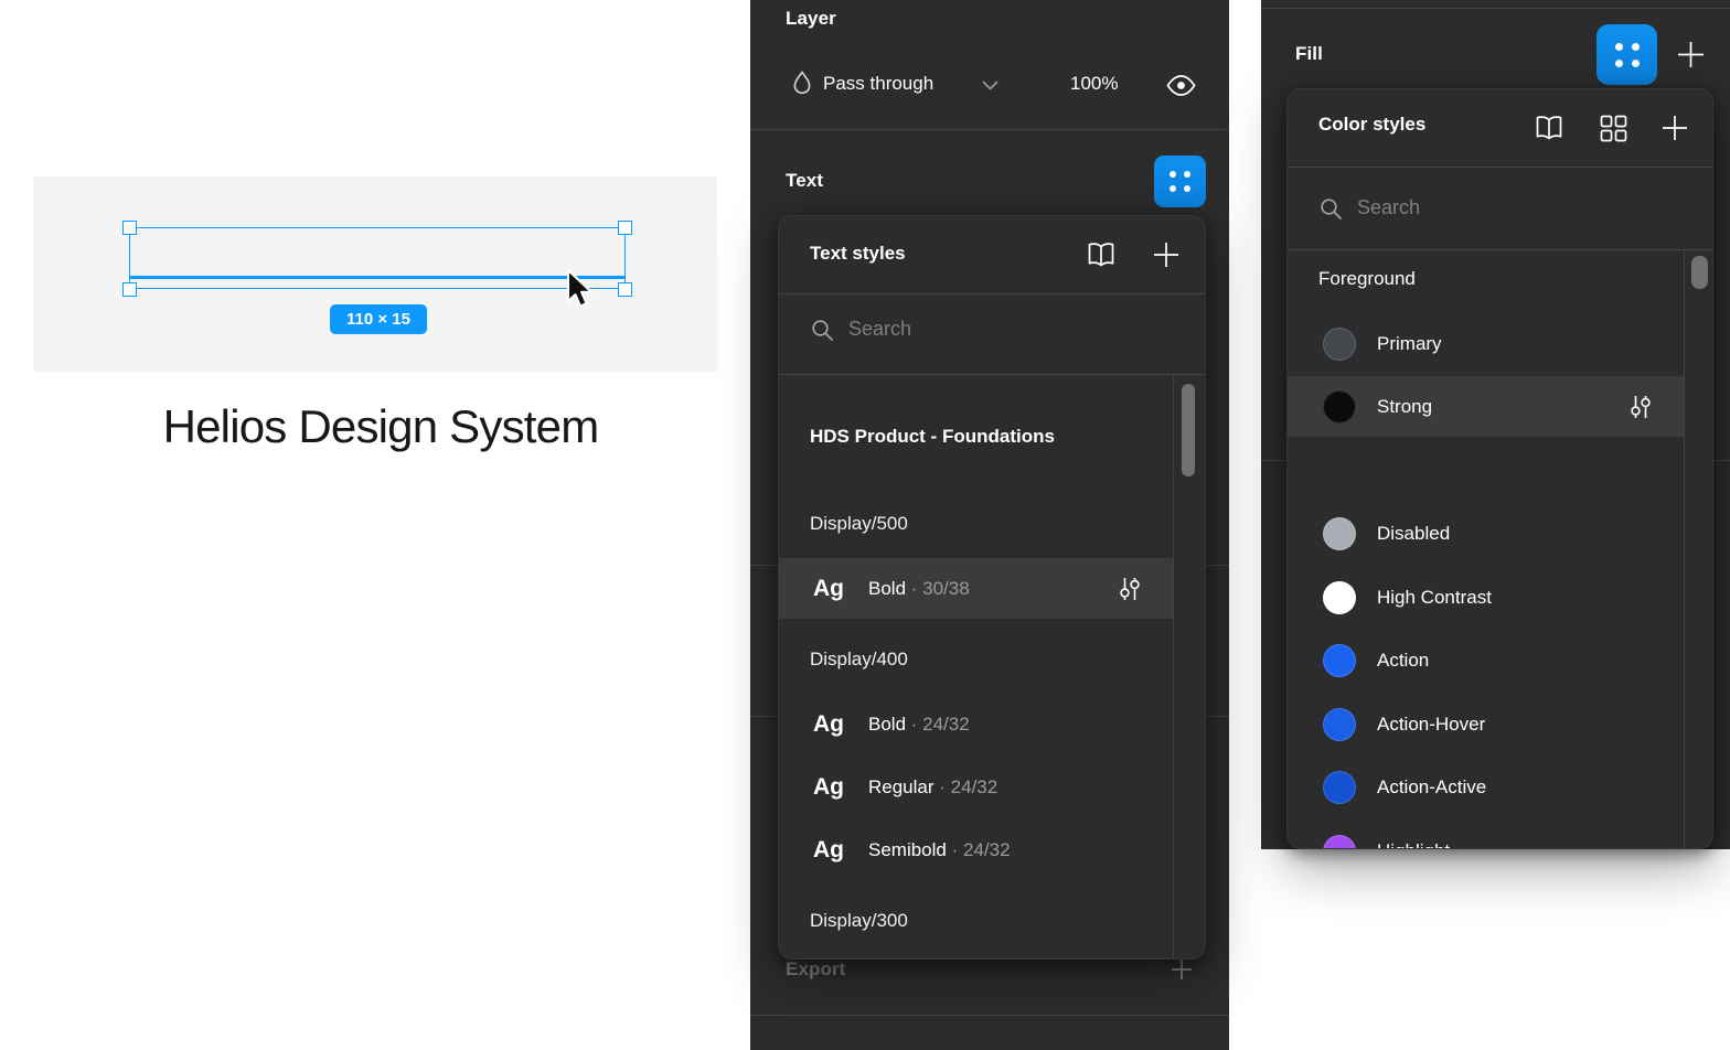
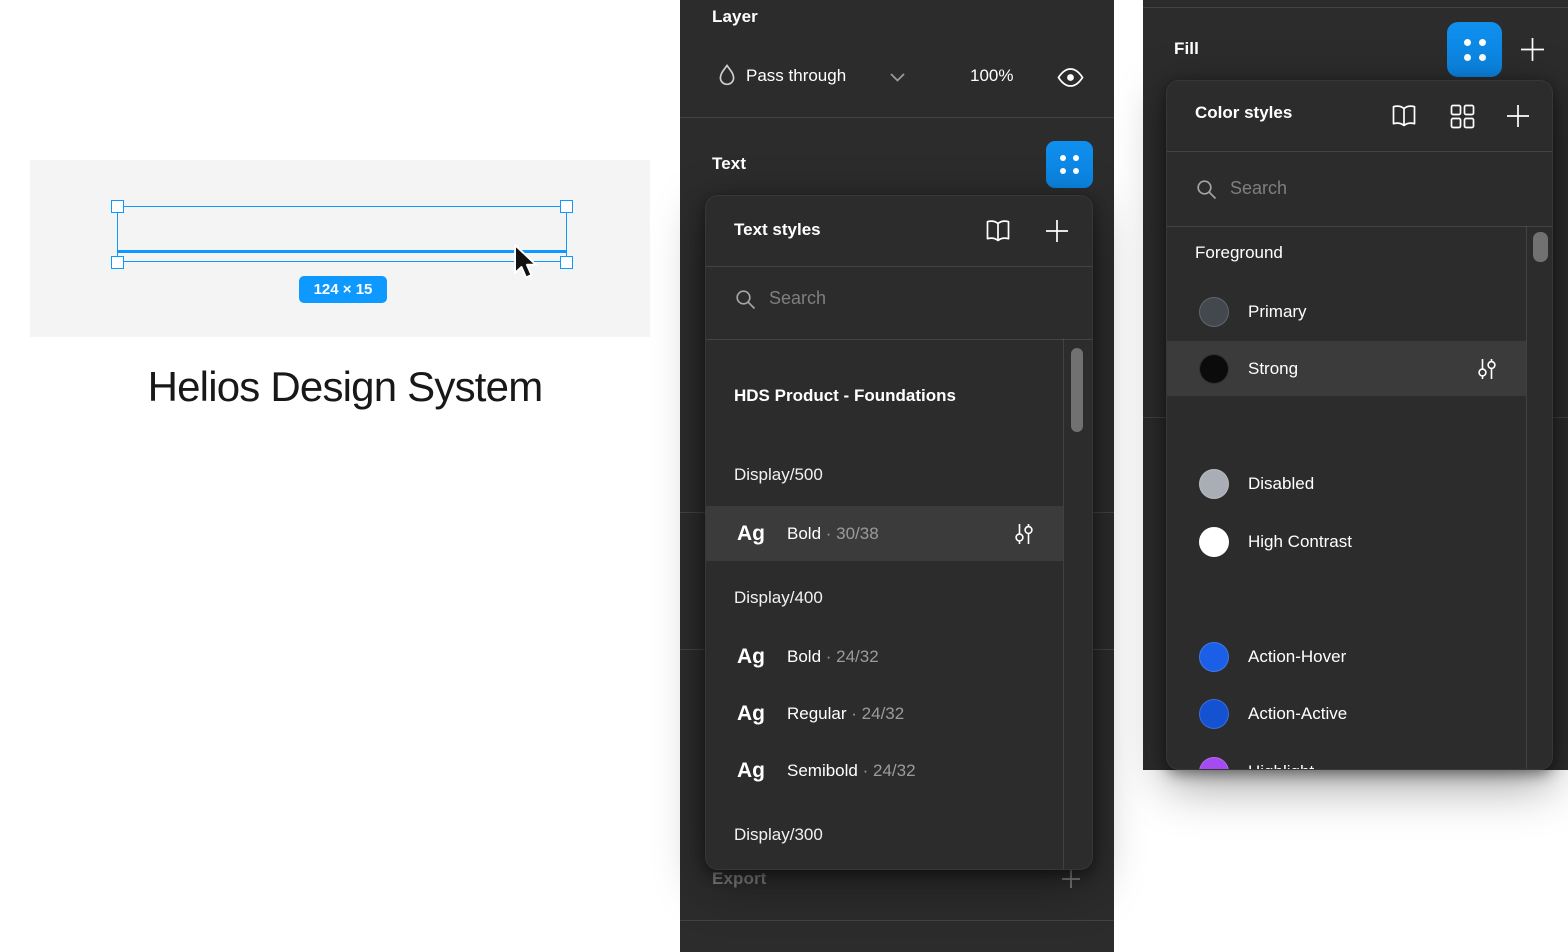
  Helios Design System
- 110 × 15
+ 124 × 15
  Layer
  Pass through
  100%
  Text
  Export
  Text styles
  Search
  HDS Product - Foundations
  Display/500
  Ag
  Bold · 30/38
  Display/400
  Ag
  Bold · 24/32
  Ag
  Regular · 24/32
  Ag
  Semibold · 24/32
  Display/300
  Fill
  Color styles
  Search
  Foreground
  Primary
  Strong
  Disabled
  High Contrast
- Action
  Action-Hover
  Action-Active
